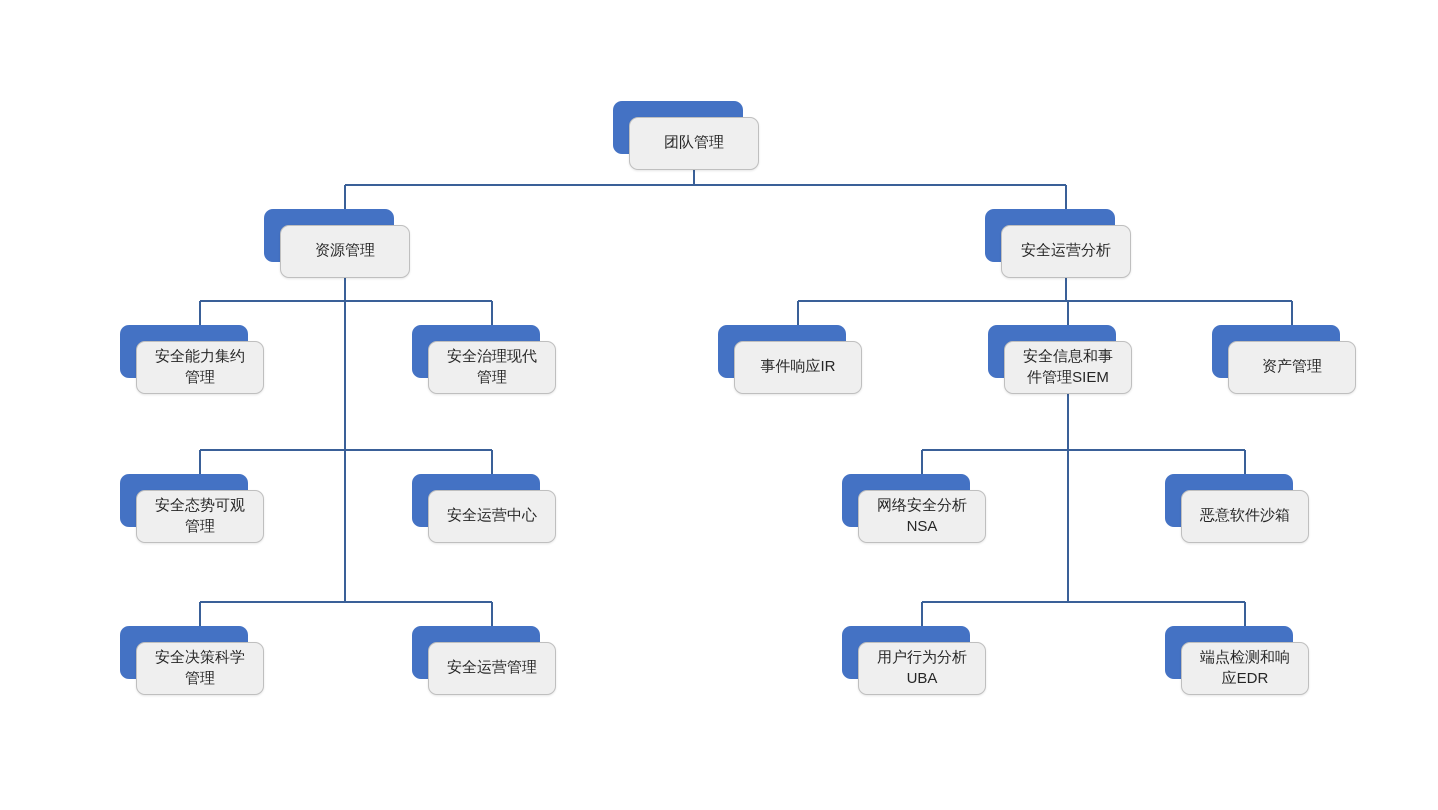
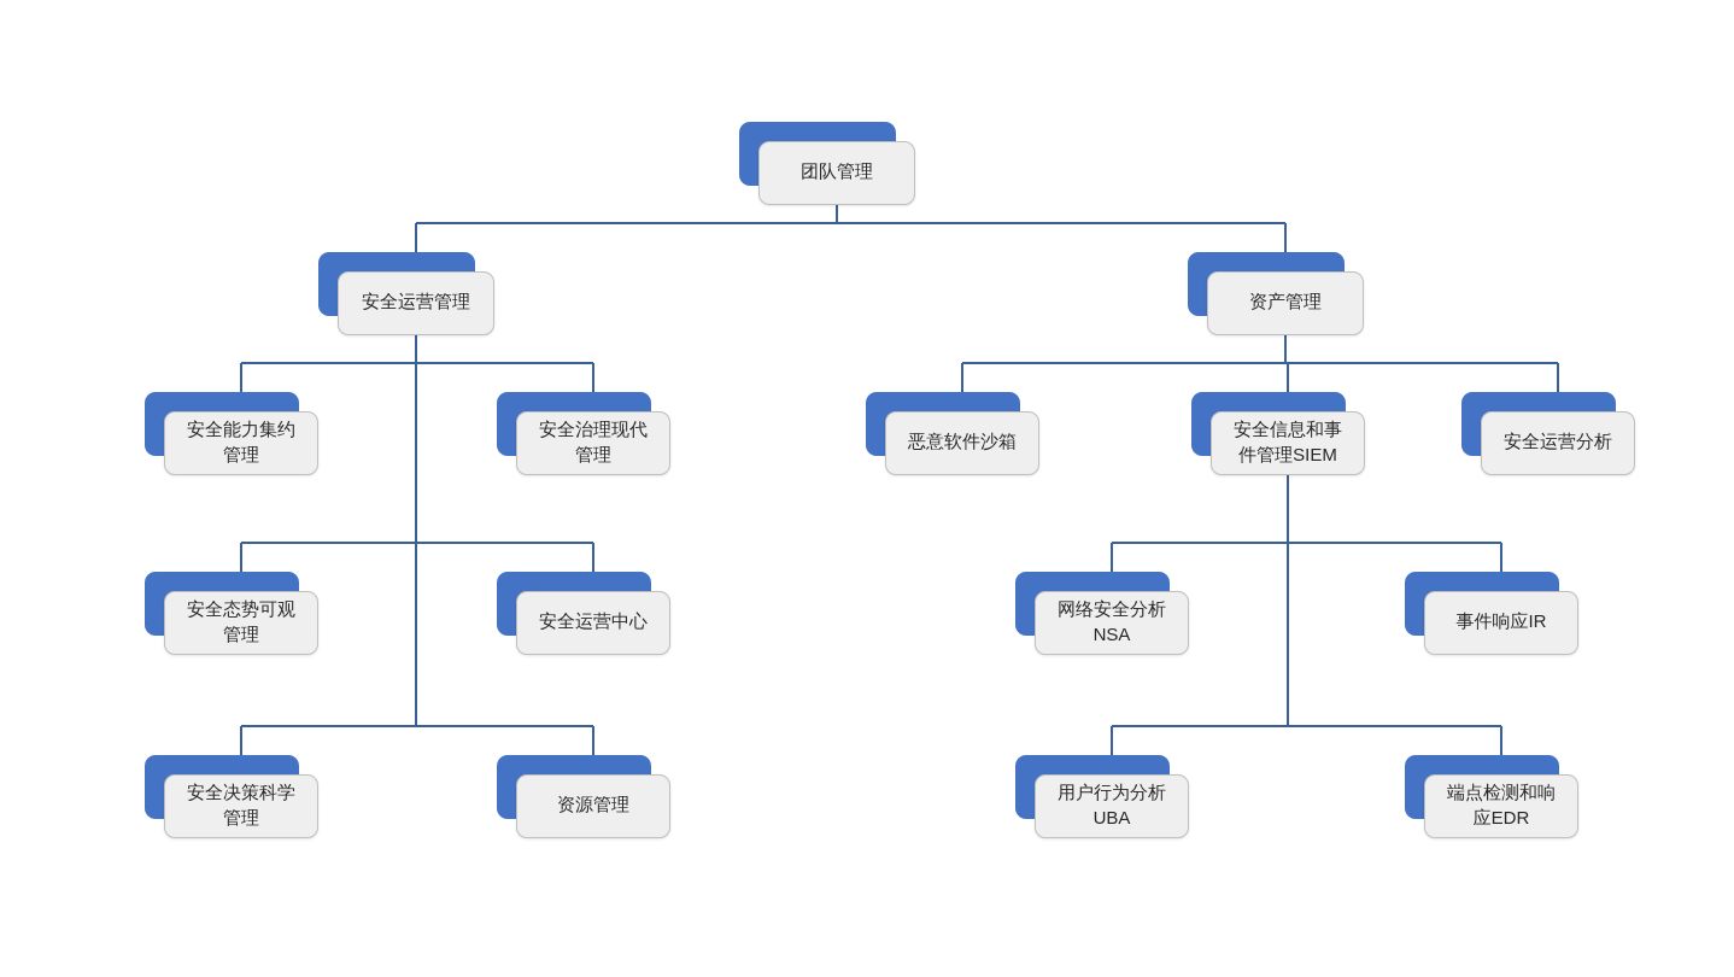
  团队管理
- 资源管理
+ 安全运营管理
- 安全运营分析
+ 资产管理
  安全能力集约
  管理
  安全治理现代
  管理
  安全态势可观
  管理
  安全运营中心
  安全决策科学
  管理
- 安全运营管理
+ 资源管理
- 事件响应IR
+ 恶意软件沙箱
  安全信息和事
  件管理SIEM
- 资产管理
+ 安全运营分析
  网络安全分析
  NSA
- 恶意软件沙箱
+ 事件响应IR
  用户行为分析
  UBA
  端点检测和响
  应EDR
